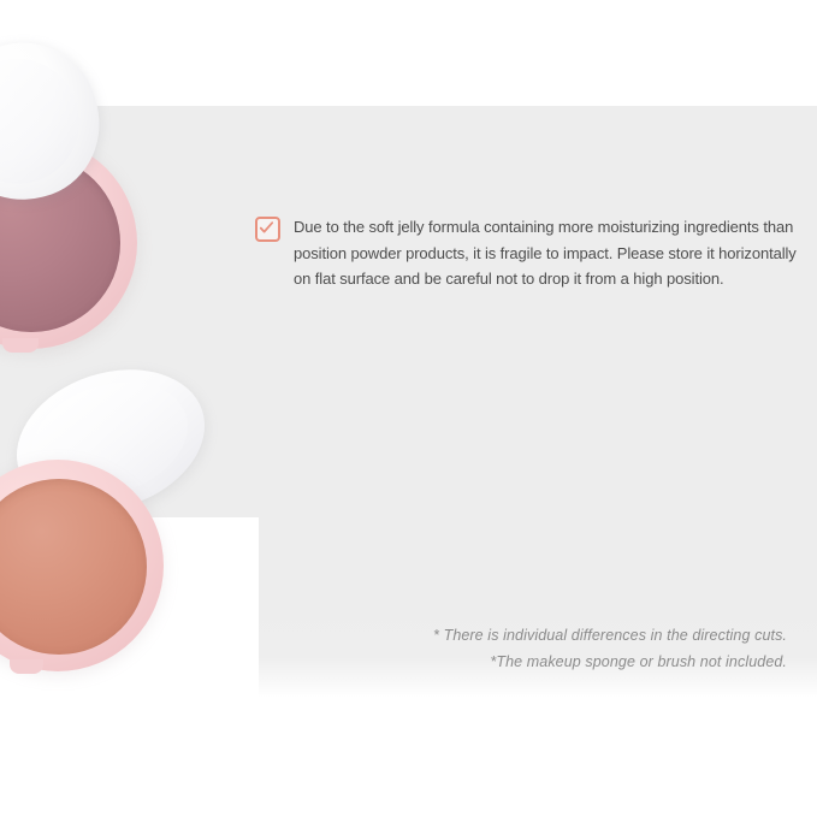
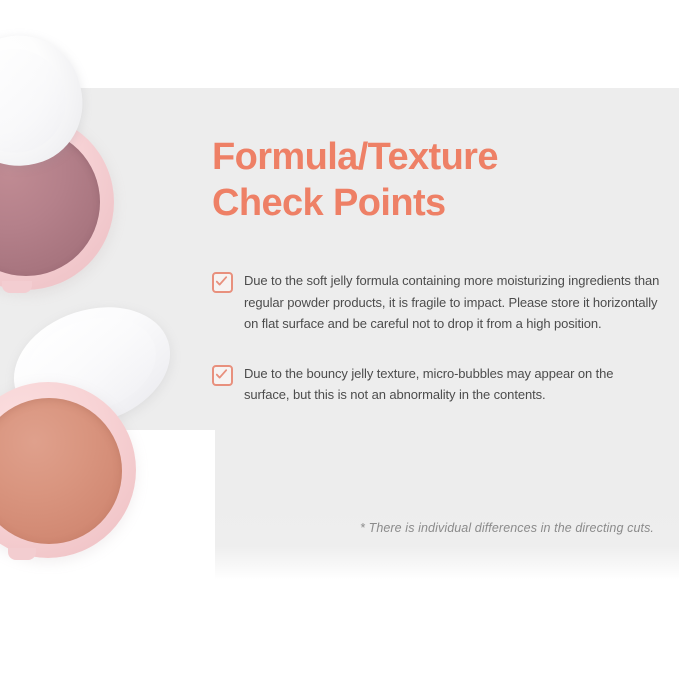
+ Formula/Texture
+ Check Points
- Due to the soft jelly formula containing more moisturizing ingredients than position powder products, it is fragile to impact. Please store it horizontally on flat surface and be careful not to drop it from a high position.
+ Due to the soft jelly formula containing more moisturizing ingredients than regular powder products, it is fragile to impact. Please store it horizontally on flat surface and be careful not to drop it from a high position.
+ Due to the bouncy jelly texture, micro-bubbles may appear on the surface, but this is not an abnormality in the contents.
  * There is individual differences in the directing cuts.
- *The makeup sponge or brush not included.
